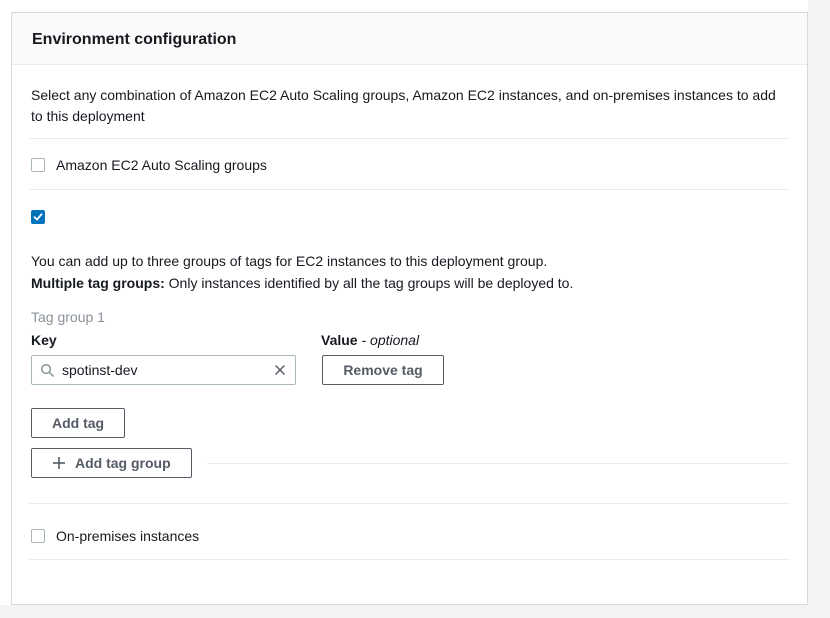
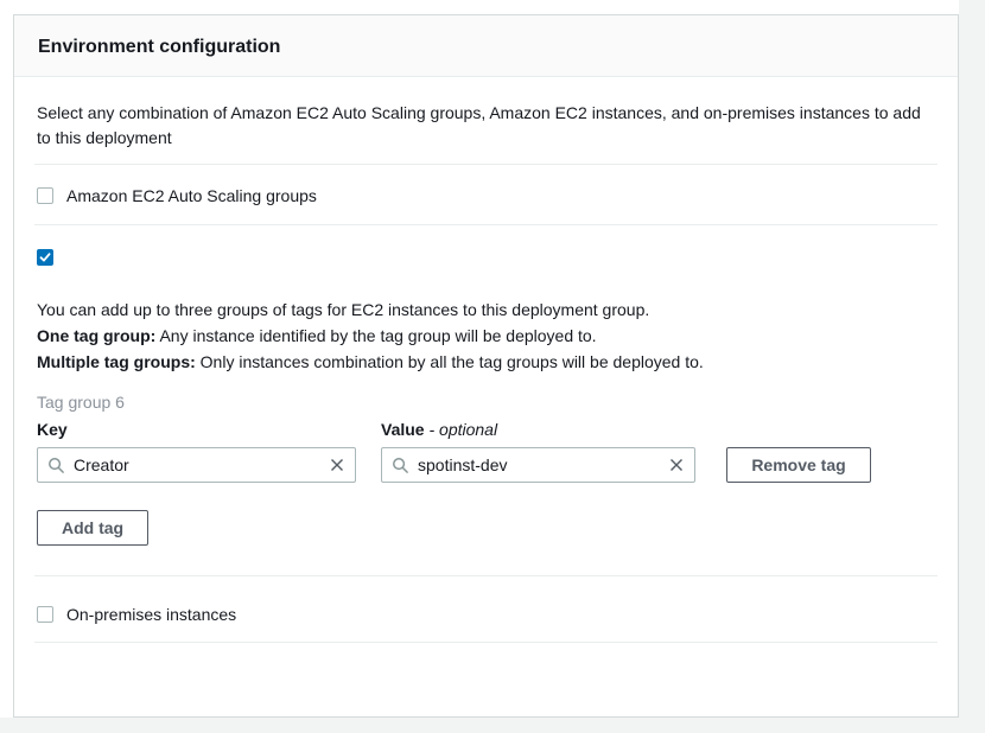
  Environment configuration
  Select any combination of Amazon EC2 Auto Scaling groups, Amazon EC2 instances, and on-premises instances to add to this deployment
  Amazon EC2 Auto Scaling groups
  You can add up to three groups of tags for EC2 instances to this deployment group.
+ One tag group: Any instance identified by the tag group will be deployed to.
- Multiple tag groups: Only instances identified by all the tag groups will be deployed to.
+ Multiple tag groups: Only instances combination by all the tag groups will be deployed to.
- Tag group 1
+ Tag group 6
  Key
  Value - optional
+ Creator
  spotinst-dev
  Remove tag
  Add tag
- Add tag group
  On-premises instances
